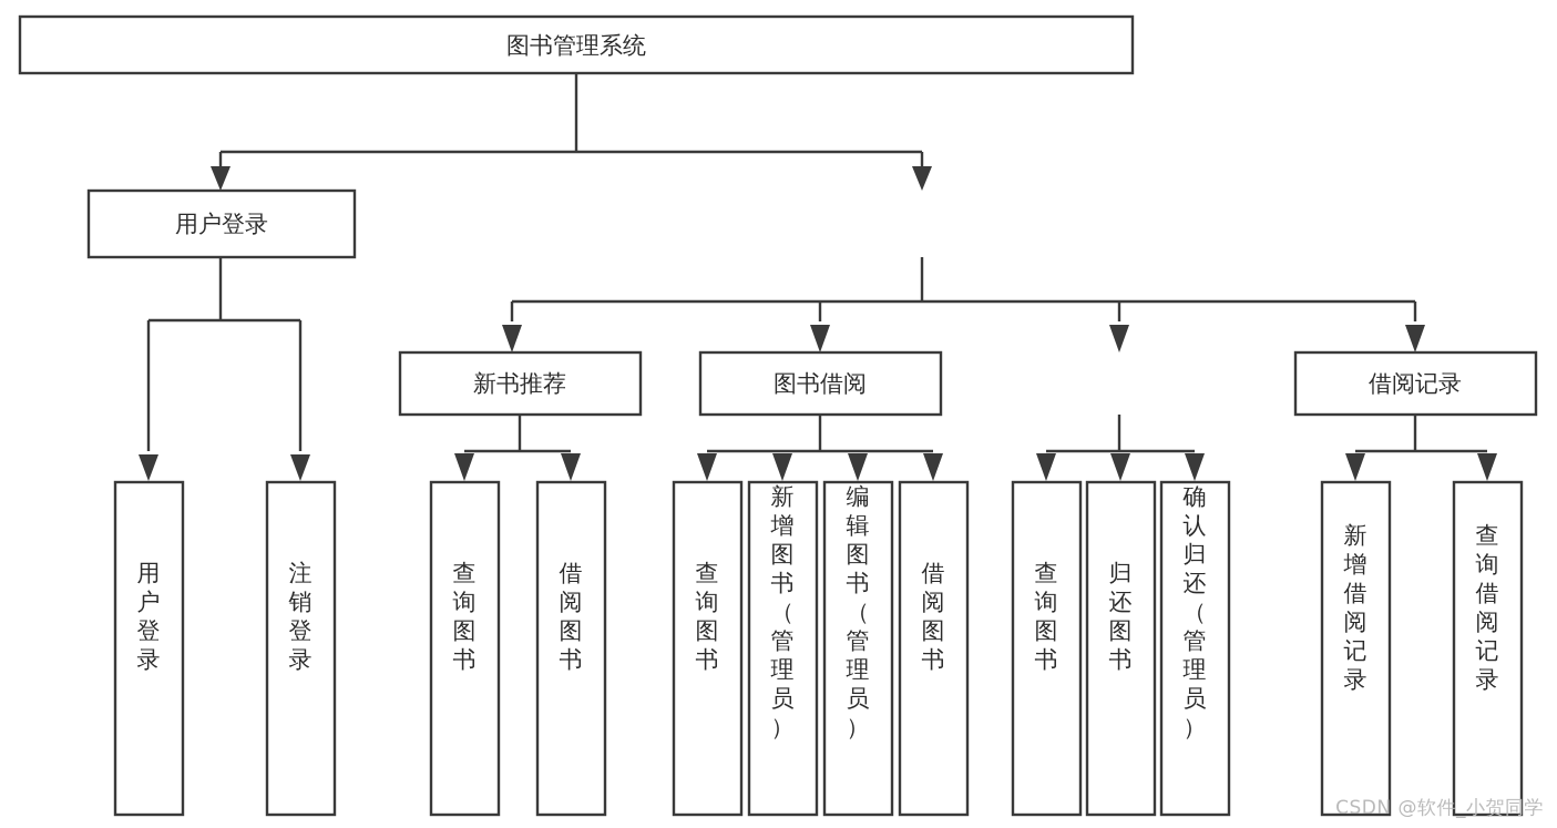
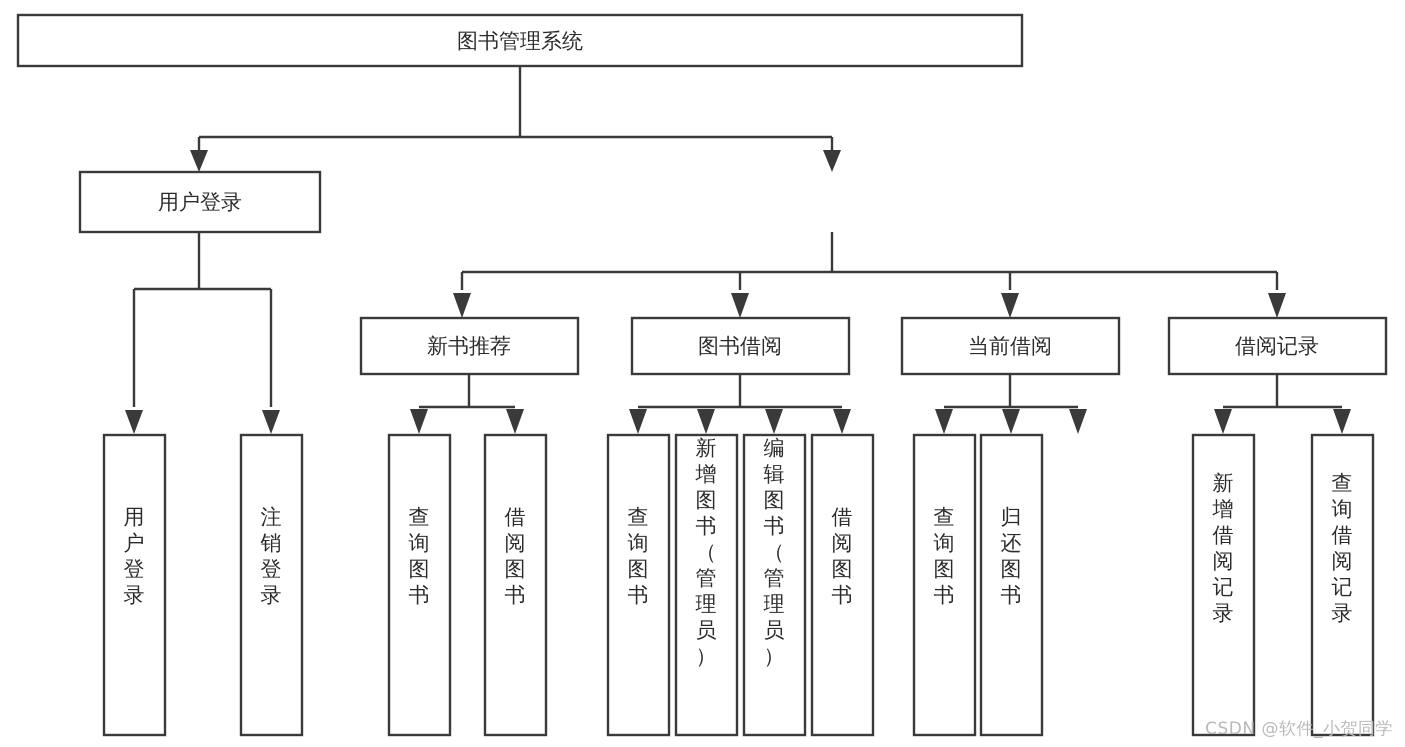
  图书管理系统
  用户登录
  新书推荐
  图书借阅
+ 当前借阅
  借阅记录
  用户登录
  注销登录
  查询图书
  借阅图书
  查询图书
  新增图书（管理员）
  编辑图书（管理员）
  借阅图书
  查询图书
  归还图书
- 确认归还（管理员）
  新增借阅记录
  查询借阅记录
  CSDN @软件_小贺同学
